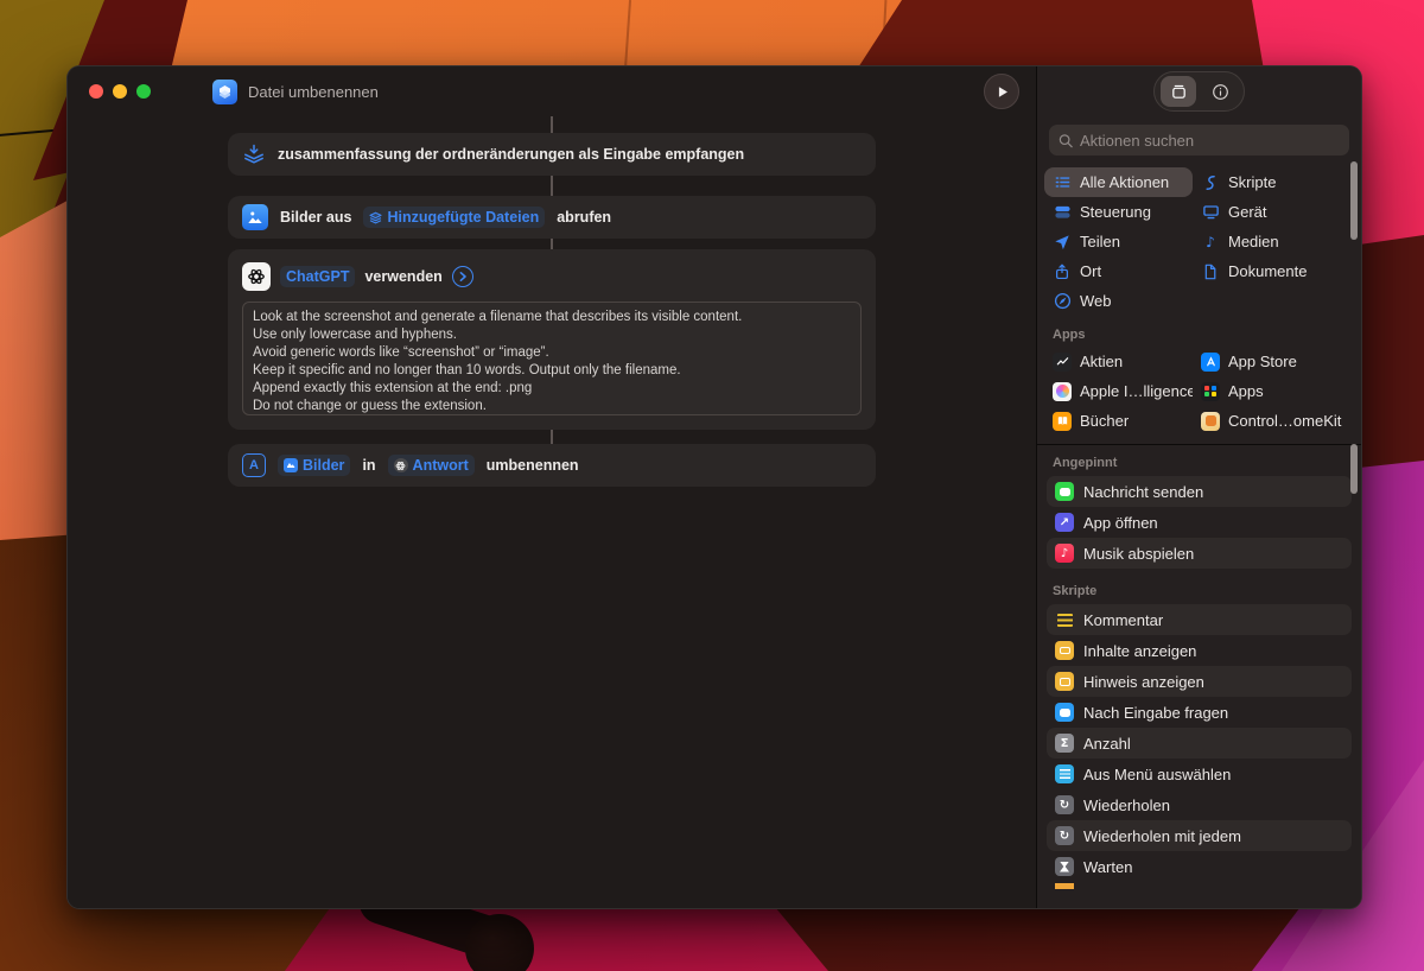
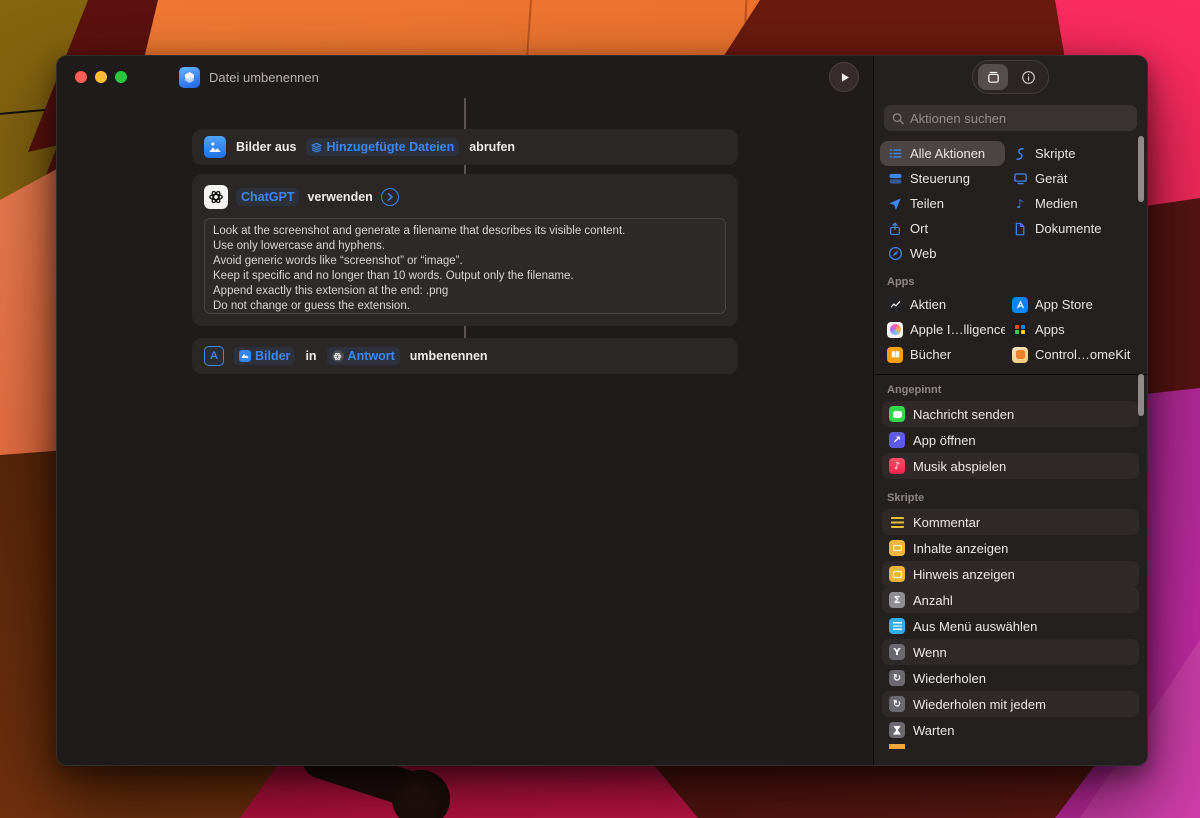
  Datei umbenennen
- zusammenfassung der ordneränderungen als Eingabe empfangen
  Bilder aus
  Hinzugefügte Dateien
  abrufen
  ChatGPT
  verwenden
  Look at the screenshot and generate a filename that describes its visible content.
  Use only lowercase and hyphens.
  Avoid generic words like “screenshot” or “image”.
  Keep it specific and no longer than 10 words. Output only the filename.
  Append exactly this extension at the end: .png
  Do not change or guess the extension.
  A
  Bilder
  in
  Antwort
  umbenennen
  Aktionen suchen
  Alle Aktionen
  Skripte
  Steuerung
  Gerät
  Teilen
  ♪
  Medien
  Ort
  Dokumente
  Web
  Apps
  Aktien
  App Store
  Apple I…lligence
  Apps
  Bücher
  Control…omeKit
  Angepinnt
  Nachricht senden
  ↗
  App öffnen
  ♪
  Musik abspielen
  Skripte
  Kommentar
  Inhalte anzeigen
  Hinweis anzeigen
- Nach Eingabe fragen
  Σ
  Anzahl
  Aus Menü auswählen
+ Y
+ Wenn
  ↻
  Wiederholen
  ↻
  Wiederholen mit jedem
  Warten
